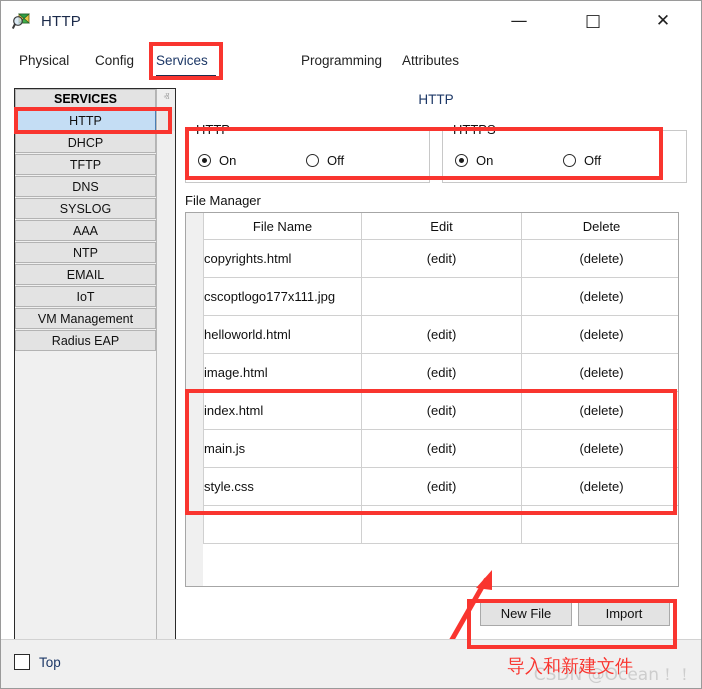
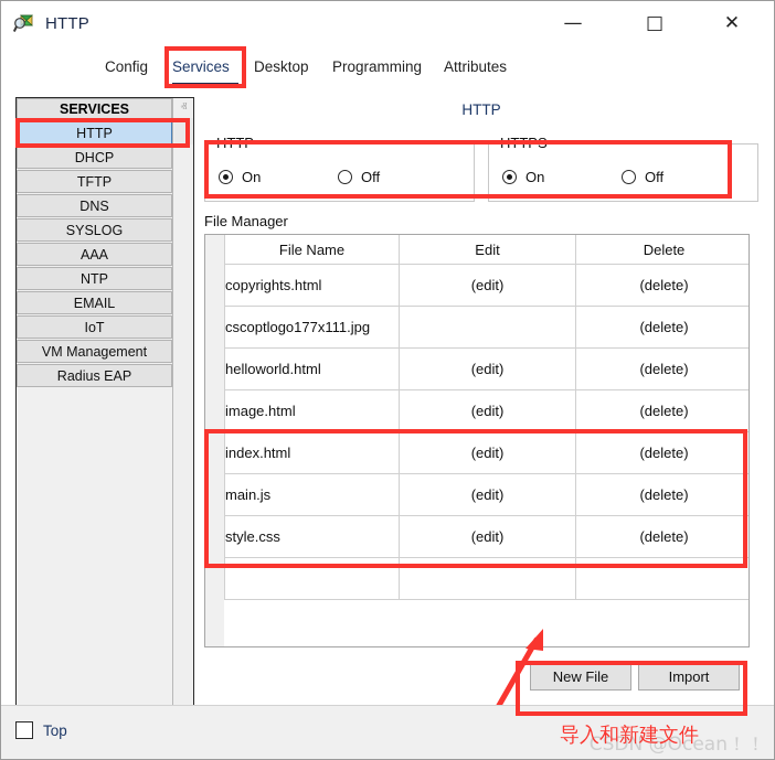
  HTTP
  —
  □
  ✕
- Physical
  Config
  Services
+ Desktop
  Programming
  Attributes
  SERVICES
  HTTP
  DHCP
  TFTP
  DNS
  SYSLOG
  AAA
  NTP
  EMAIL
  IoT
  VM Management
  Radius EAP
  ⱏ
  HTTP
  HTTP
  On
  Off
  HTTPS
  On
  Off
  File Manager
  	File Name	Edit	Delete
  	copyrights.html	(edit)	(delete)
  	cscoptlogo177x111.jpg		(delete)
  	helloworld.html	(edit)	(delete)
  	image.html	(edit)	(delete)
  	index.html	(edit)	(delete)
  	main.js	(edit)	(delete)
  	style.css	(edit)	(delete)
  New File
  Import
  Top
  CSDN @Ocean！！
  导入和新建文件
